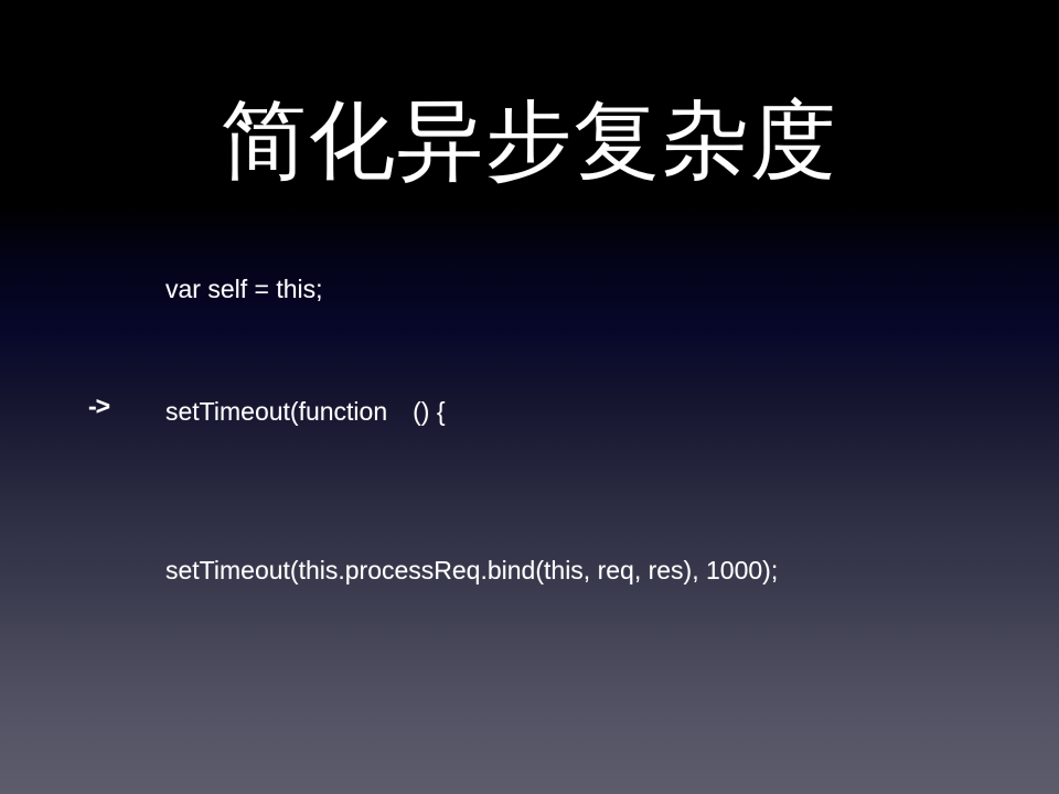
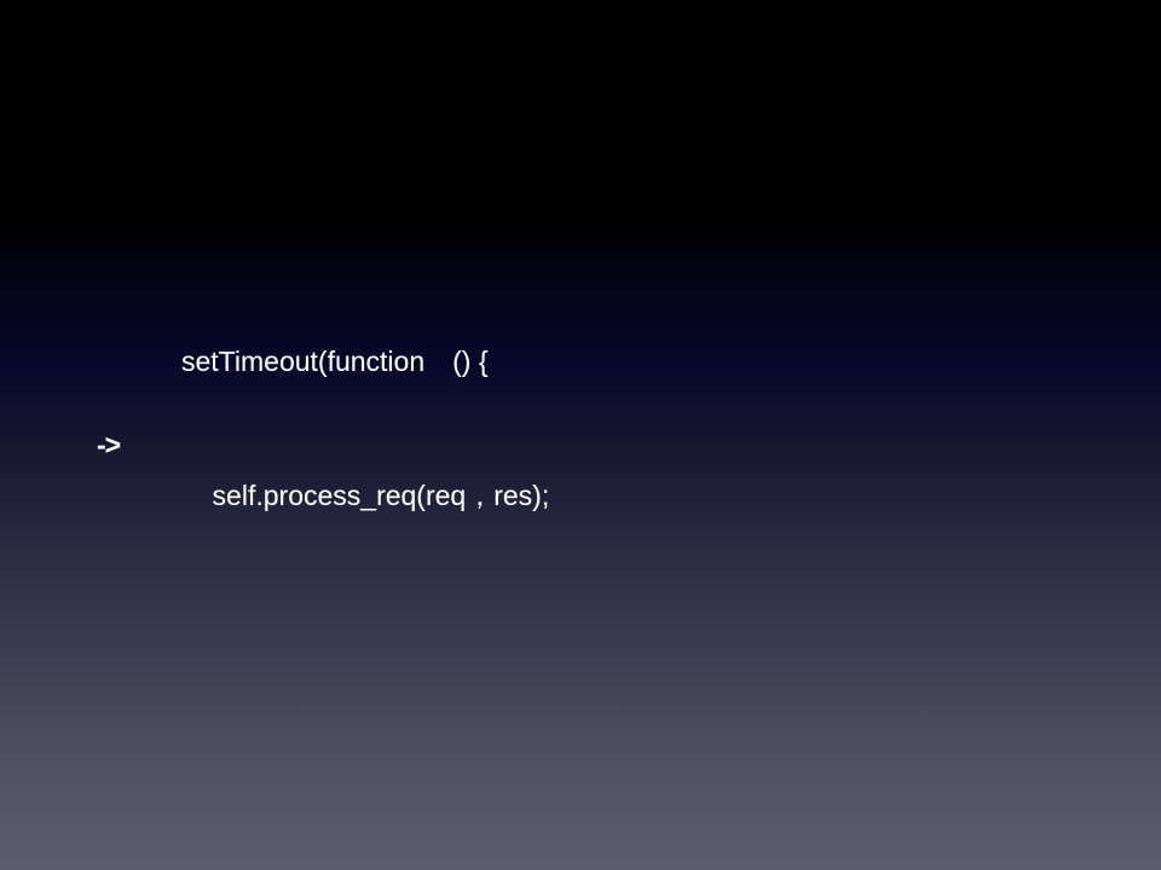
- 简化异步复杂度
- var self = this;
  setTimeout(function () {
+ self.process_req(req，res);
  ->
- setTimeout(this.processReq.bind(this, req, res), 1000);
